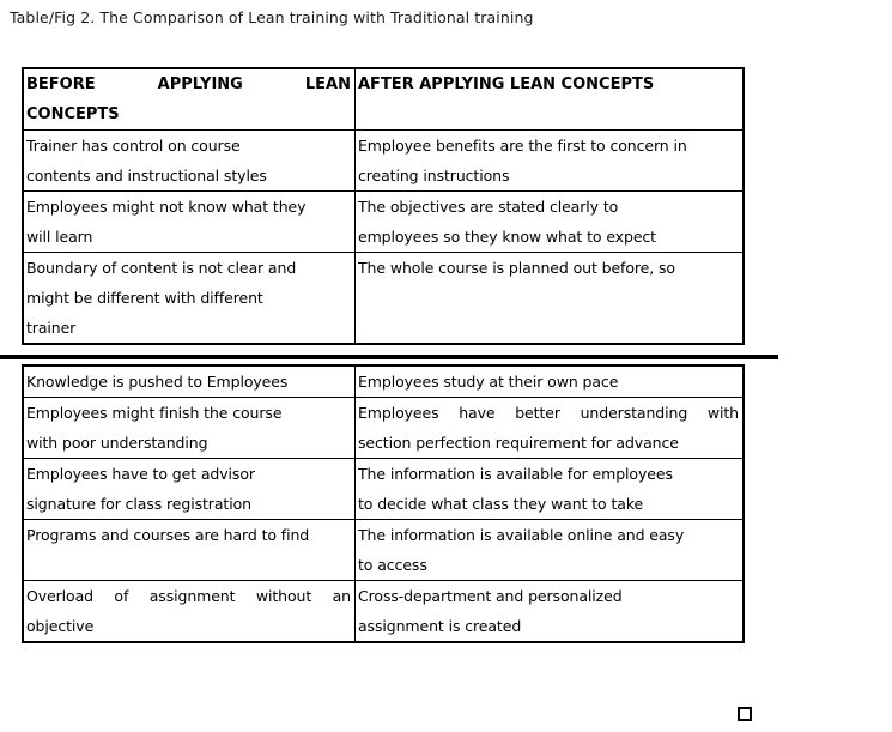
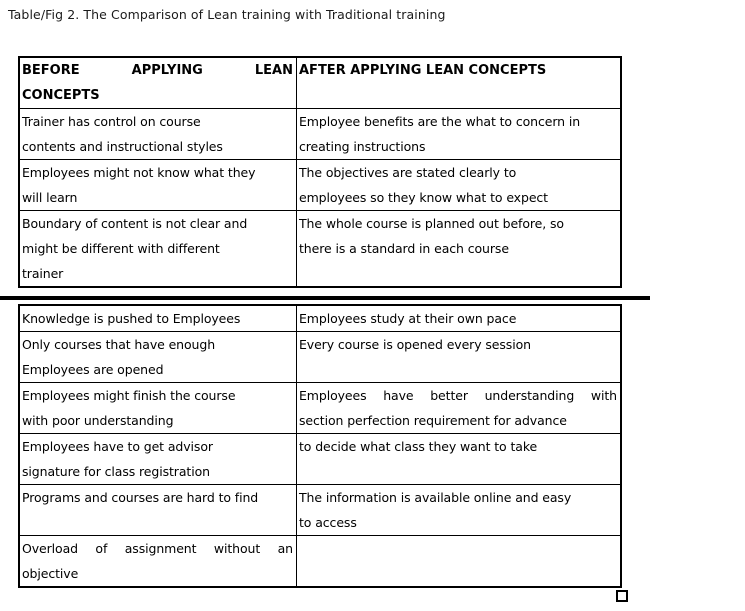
  Table/Fig 2. The Comparison of Lean training with Traditional training
  BEFORE APPLYING LEAN
  CONCEPTS
  AFTER APPLYING LEAN CONCEPTS
  Trainer has control on course
  contents and instructional styles
- Employee benefits are the first to concern in
+ Employee benefits are the what to concern in
  creating instructions
  Employees might not know what they
  will learn
  The objectives are stated clearly to
  employees so they know what to expect
  Boundary of content is not clear and
  might be different with different
  trainer
  The whole course is planned out before, so
+ there is a standard in each course
  Knowledge is pushed to Employees
  Employees study at their own pace
+ Only courses that have enough
+ Employees are opened
+ Every course is opened every session
  Employees might finish the course
  with poor understanding
  Employees have better understanding with
  section perfection requirement for advance
  Employees have to get advisor
  signature for class registration
- The information is available for employees
  to decide what class they want to take
  Programs and courses are hard to find
  The information is available online and easy
  to access
  Overload of assignment without an
  objective
- Cross-department and personalized
- assignment is created
